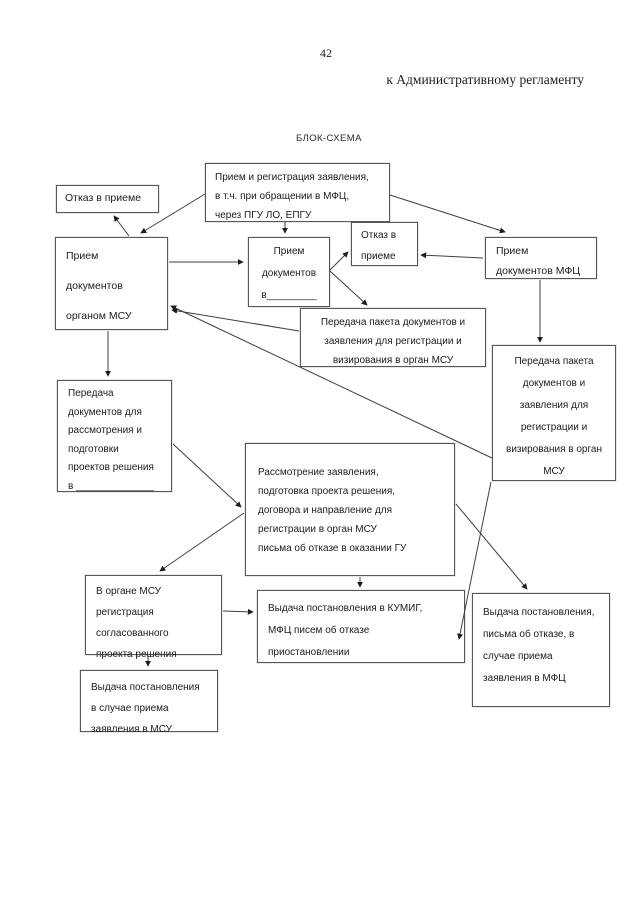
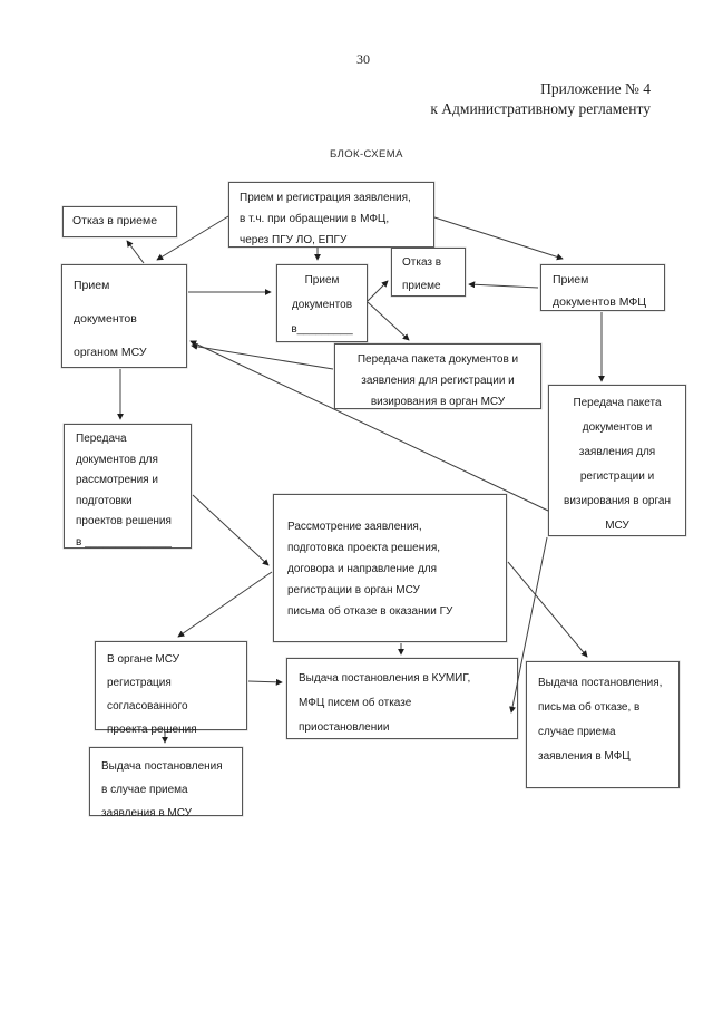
- 42
+ 30
+ Приложение № 4
  к Административному регламенту
  БЛОК-СХЕМА
  Отказ в приеме
  Прием и регистрация заявления,
  в т.ч. при обращении в МФЦ,
  через ПГУ ЛО, ЕПГУ
  Прием
  документов
  органом МСУ
  Прием
  документов
  в_________
  Отказ в
  приеме
  Прием
  документов МФЦ
  Передача пакета документов и
  заявления для регистрации и
  визирования в орган МСУ
  Передача пакета
  документов и
  заявления для
  регистрации и
  визирования в орган
  МСУ
  Передача
  документов для
  рассмотрения и
  подготовки
  проектов решения
  в ______________
  Рассмотрение заявления,
  подготовка проекта решения,
  договора и направление для
  регистрации в орган МСУ
  письма об отказе в оказании ГУ
  В органе МСУ
  регистрация
  согласованного
  проекта решения
  Выдача постановления в КУМИГ,
  МФЦ писем об отказе
  приостановлении
  Выдача постановления,
  письма об отказе, в
  случае приема
  заявления в МФЦ
  Выдача постановления
  в случае приема
  заявления в МСУ
